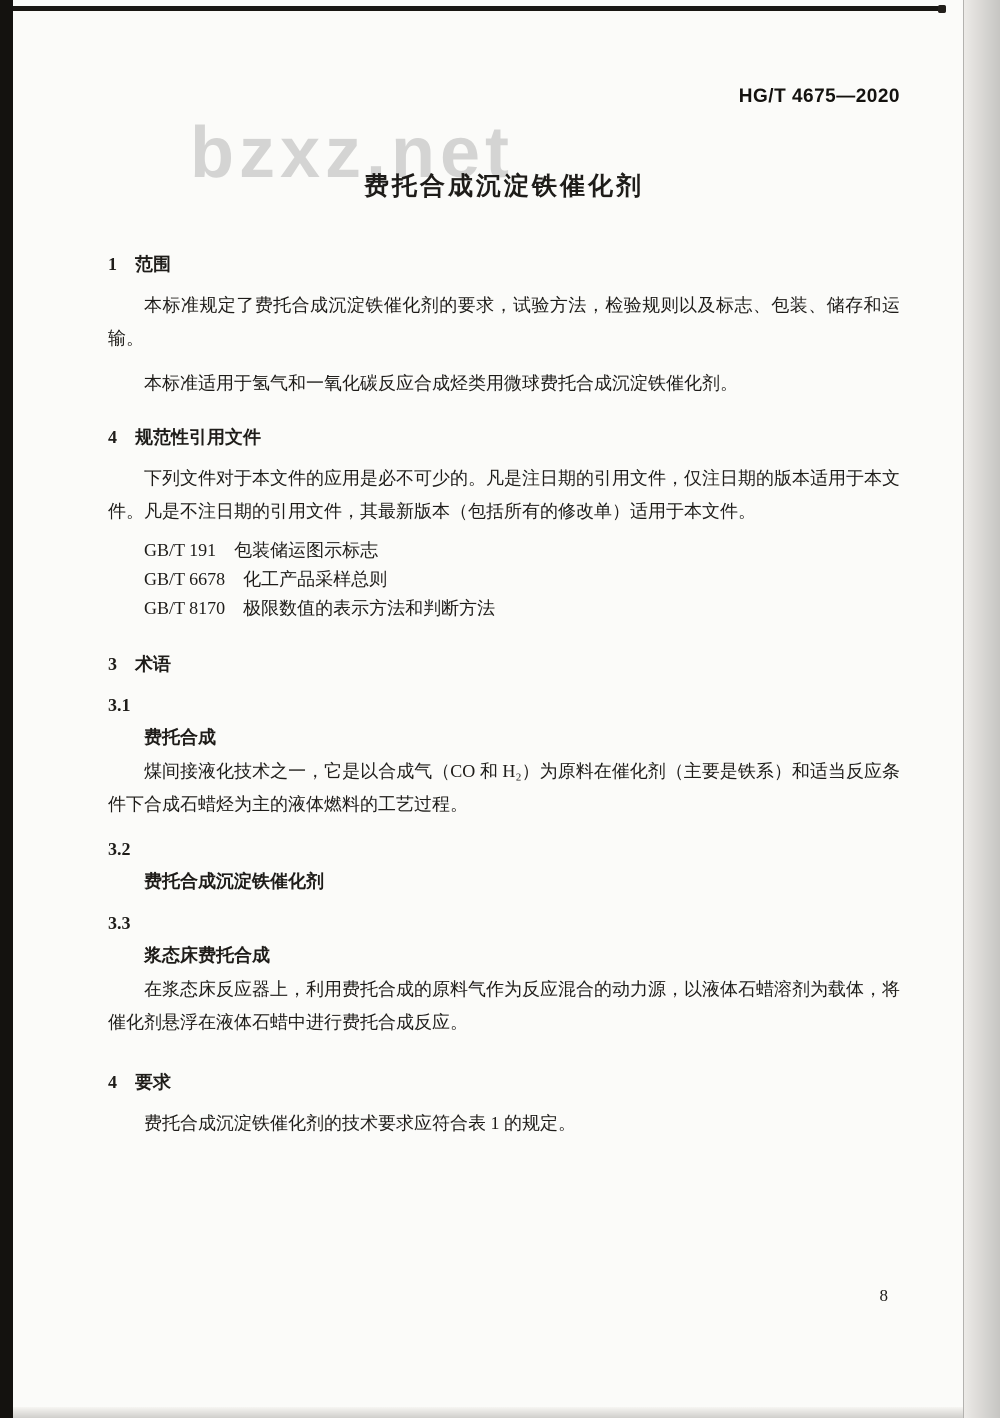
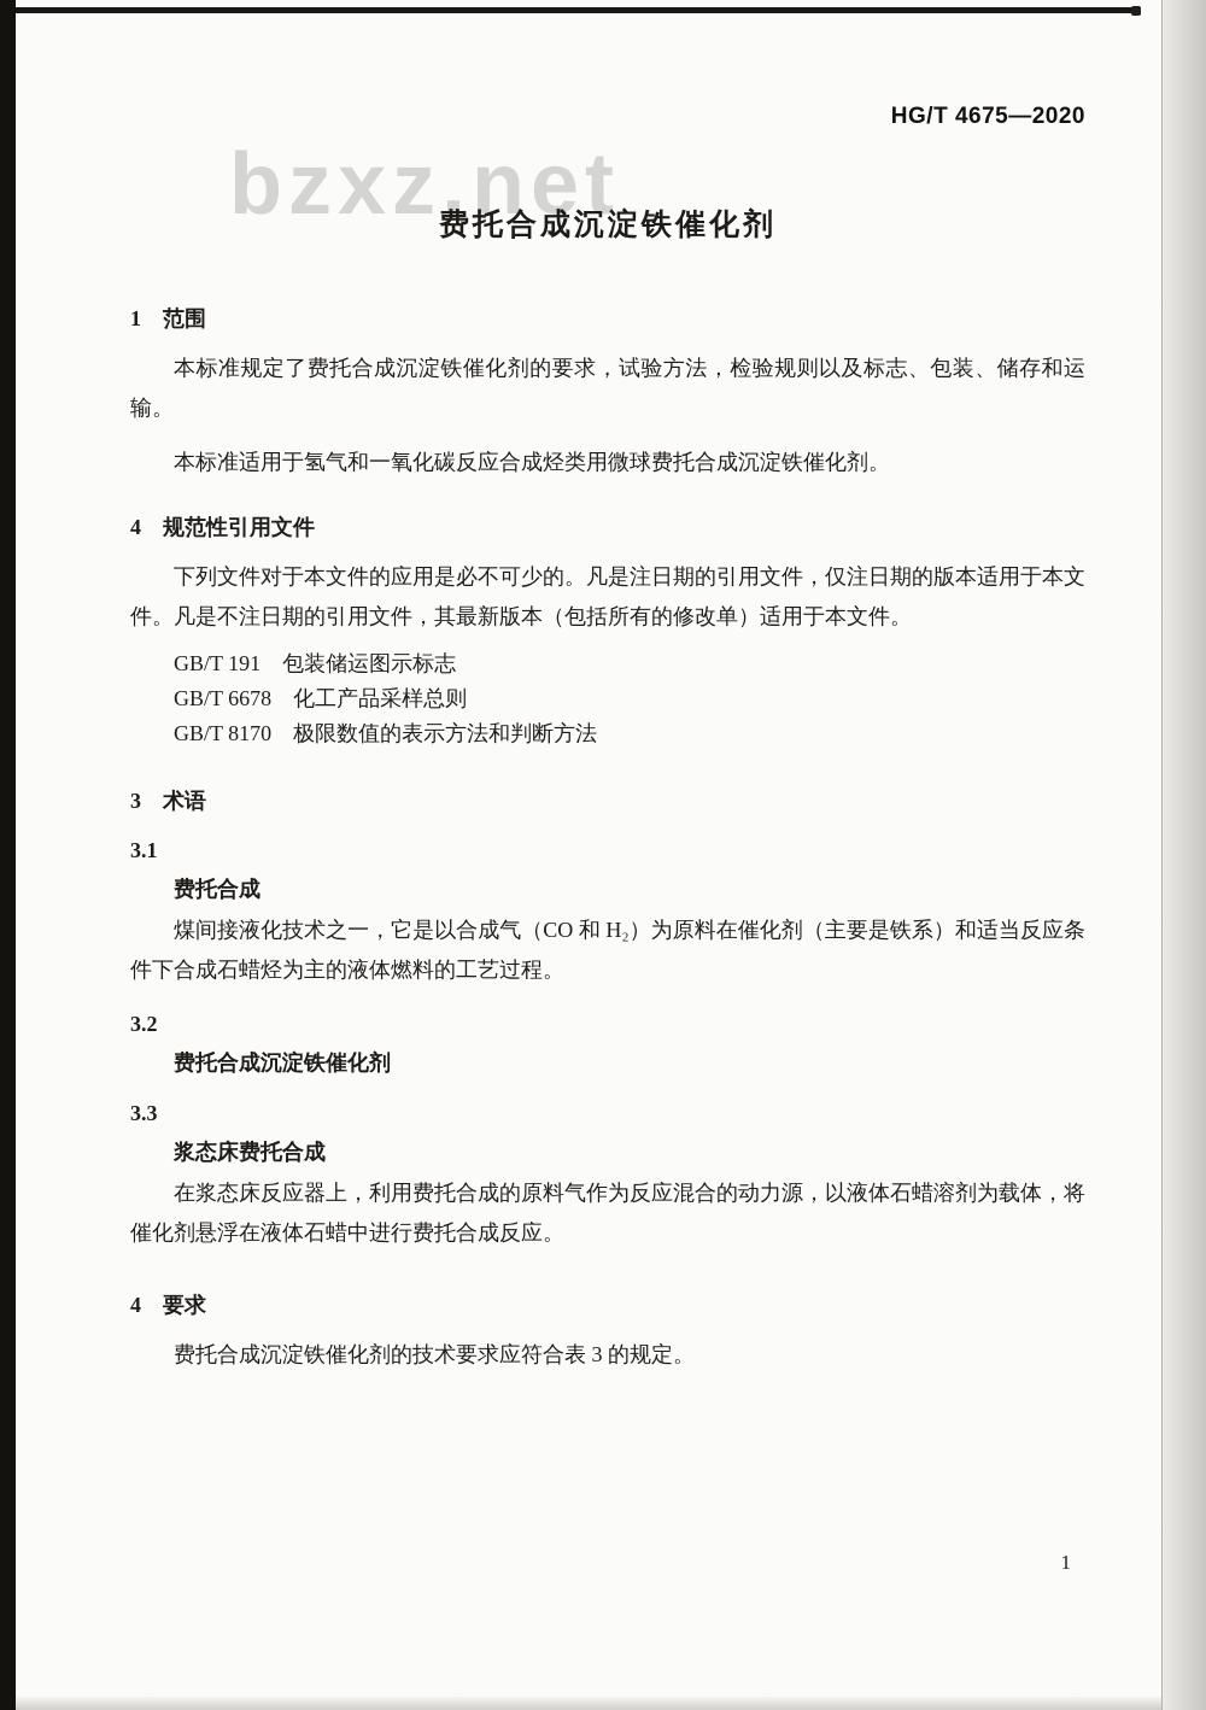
  bzxz.net
  HG/T 4675—2020
  费托合成沉淀铁催化剂
  1 范围
  本标准规定了费托合成沉淀铁催化剂的要求，试验方法，检验规则以及标志、包装、储存和运输。
  本标准适用于氢气和一氧化碳反应合成烃类用微球费托合成沉淀铁催化剂。
  4 规范性引用文件
  下列文件对于本文件的应用是必不可少的。凡是注日期的引用文件，仅注日期的版本适用于本文件。凡是不注日期的引用文件，其最新版本（包括所有的修改单）适用于本文件。
  GB/T 191 包装储运图示标志
  GB/T 6678 化工产品采样总则
  GB/T 8170 极限数值的表示方法和判断方法
  3 术语
  3.1
  费托合成
  煤间接液化技术之一，它是以合成气（CO 和 H₂）为原料在催化剂（主要是铁系）和适当反应条件下合成石蜡烃为主的液体燃料的工艺过程。
  3.2
  费托合成沉淀铁催化剂
  3.3
  浆态床费托合成
  在浆态床反应器上，利用费托合成的原料气作为反应混合的动力源，以液体石蜡溶剂为载体，将催化剂悬浮在液体石蜡中进行费托合成反应。
  4 要求
- 费托合成沉淀铁催化剂的技术要求应符合表 1 的规定。
+ 费托合成沉淀铁催化剂的技术要求应符合表 3 的规定。
- 8
+ 1
